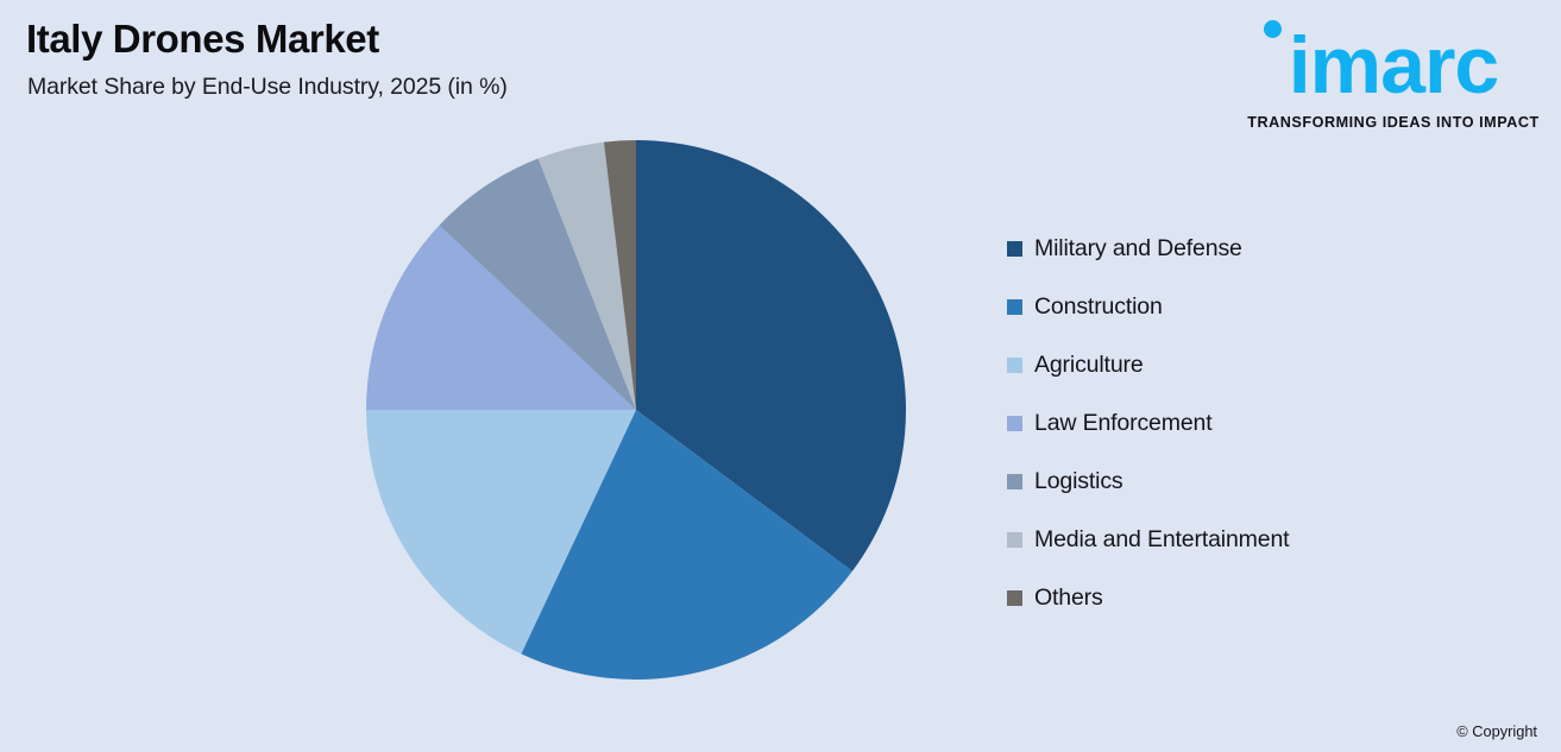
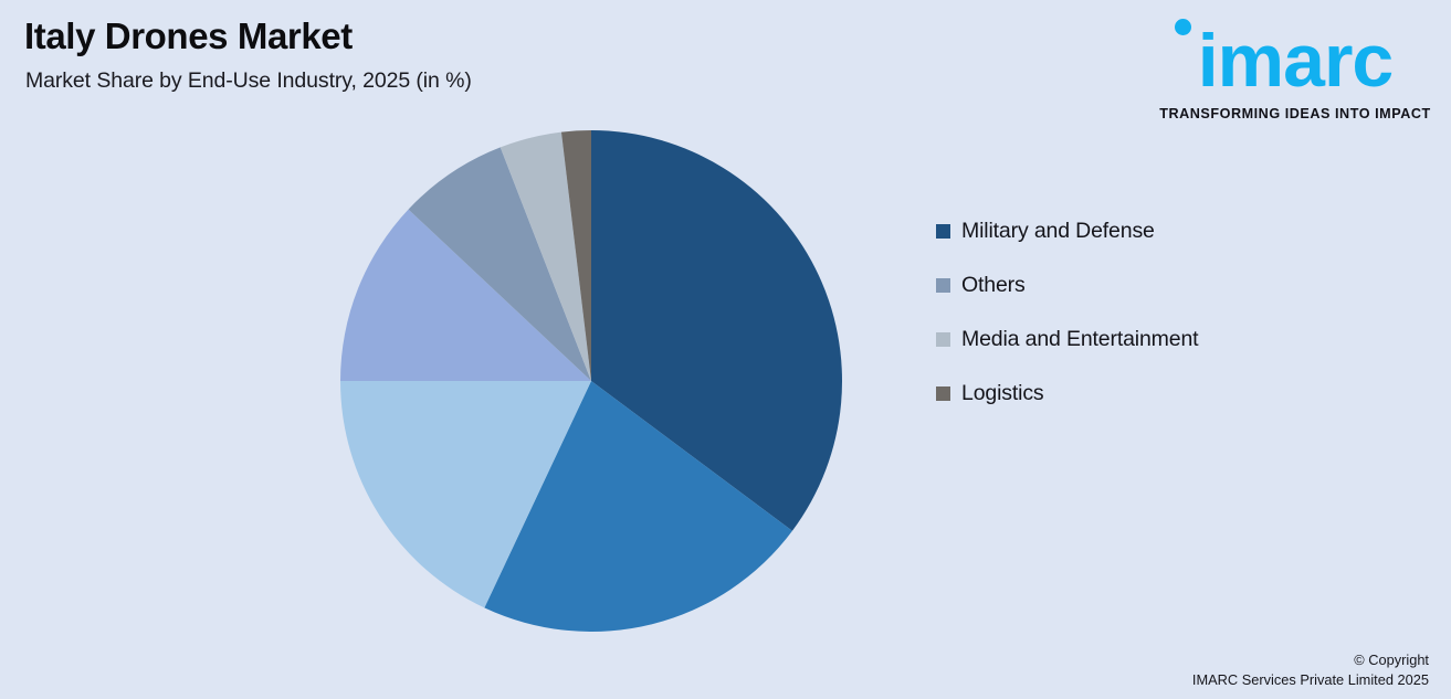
  Italy Drones Market
  Market Share by End-Use Industry, 2025 (in %)
  imarc
  TRANSFORMING IDEAS INTO IMPACT
  Military and Defense
- Construction
- Agriculture
- Law Enforcement
- Logistics
+ Others
  Media and Entertainment
- Others
+ Logistics
  © Copyright
+ IMARC Services Private Limited 2025
